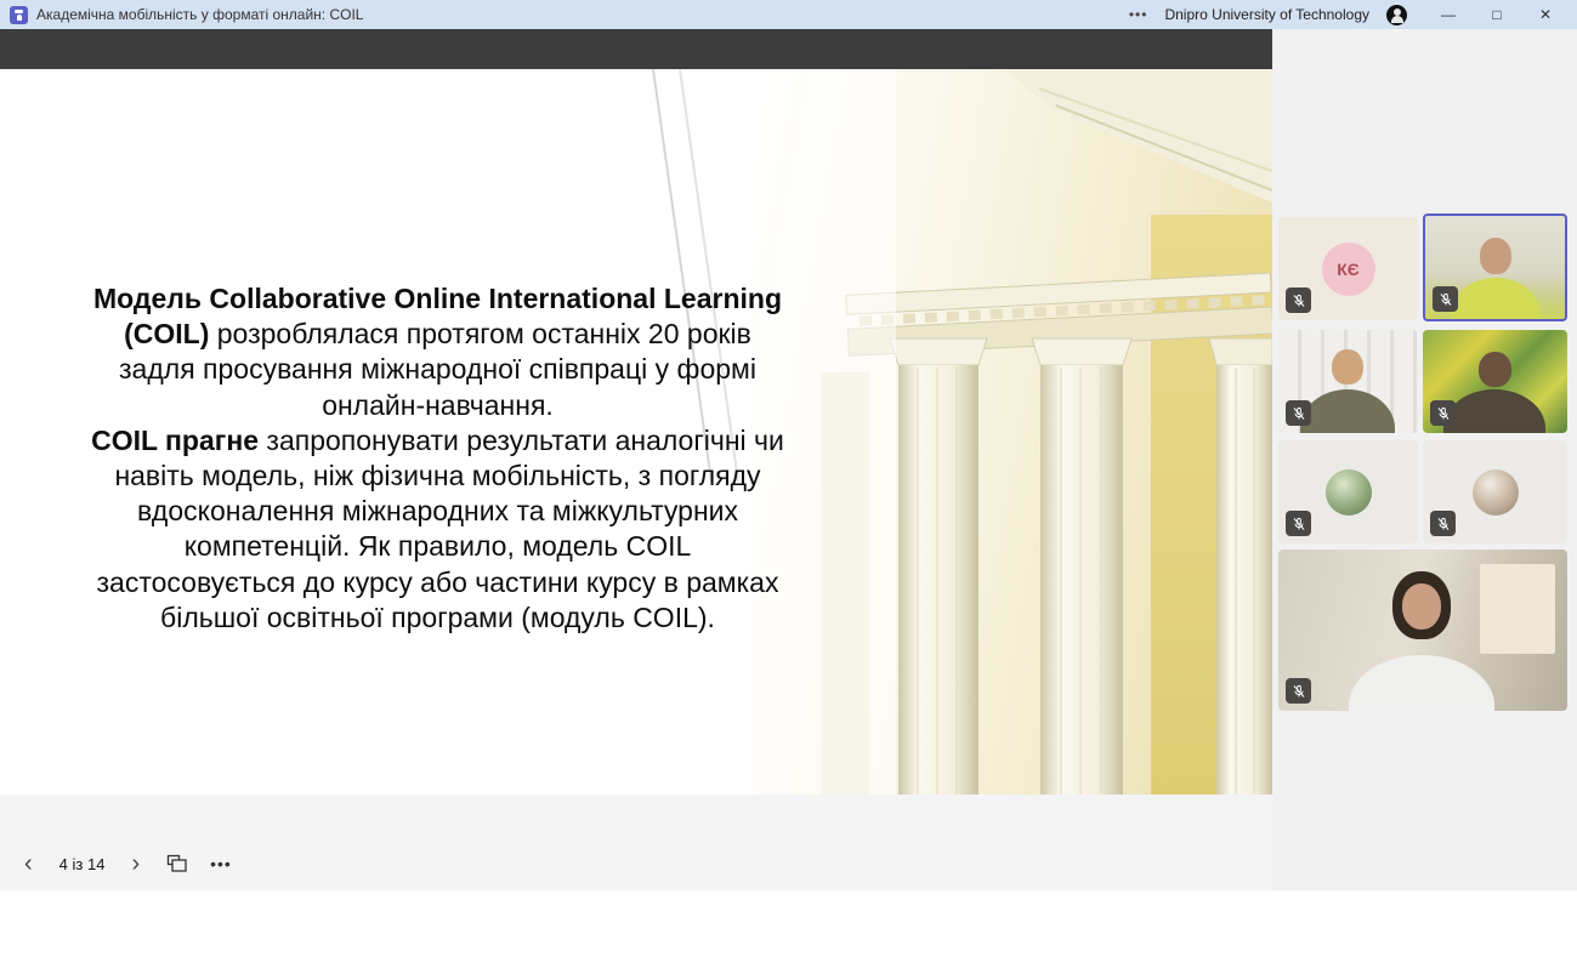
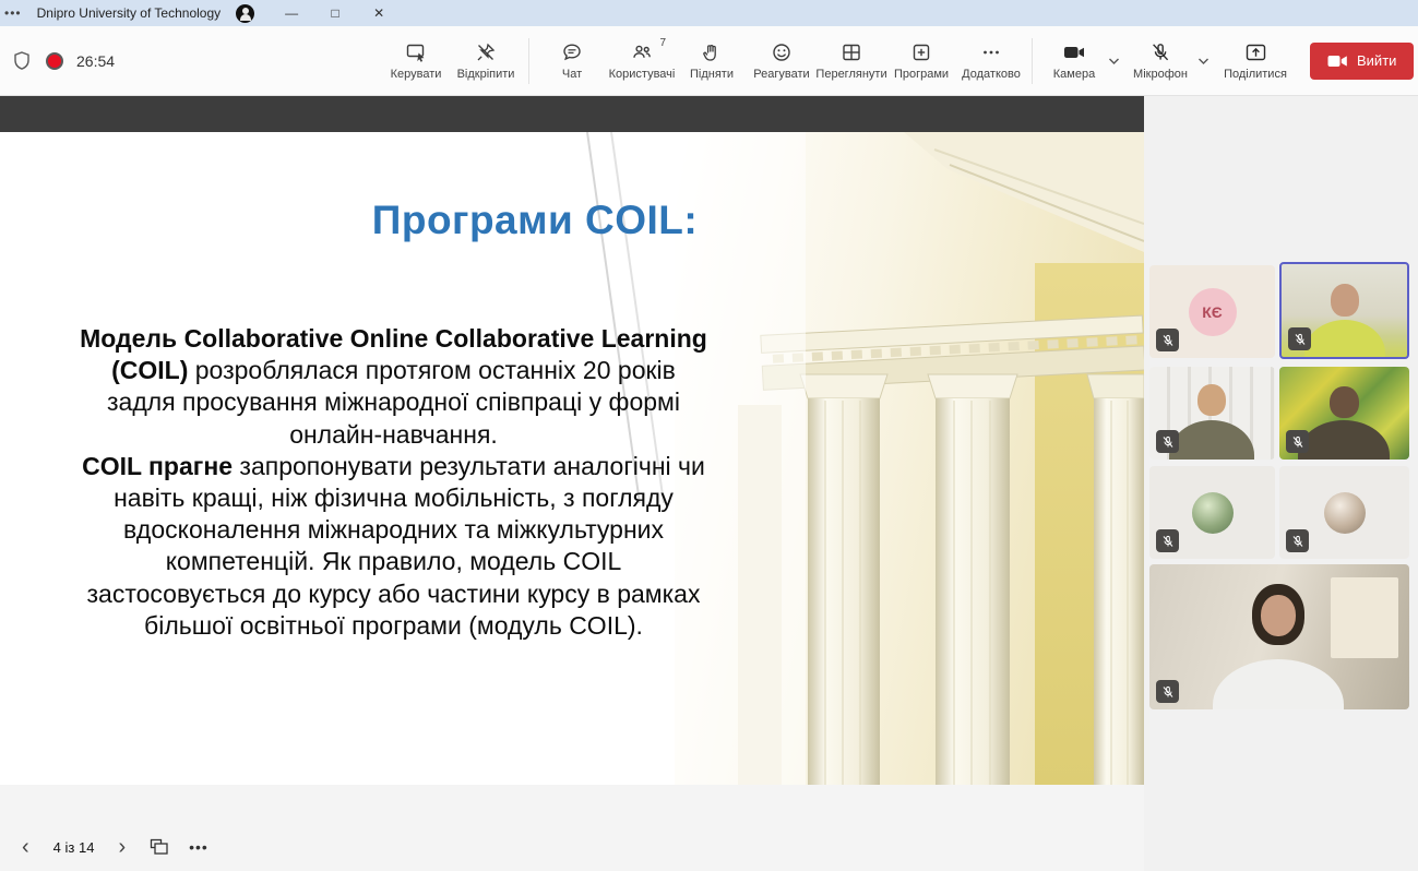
- Академічна мобільність у форматі онлайн: COIL
  •••
  Dnipro University of Technology
  —
  □
  ✕
+ 26:54
+ Керувати
+ Відкріпити
+ Чат
+ 7
+ Користувачі
+ Підняти
+ Реагувати
+ Переглянути
+ Програми
+ Додатково
+ Камера
+ Мікрофон
+ Поділитися
+ Вийти
+ Програми COIL:
- Модель Collaborative Online International Learning (COIL) розроблялася протягом останніх 20 років задля просування міжнародної співпраці у формі онлайн-навчання.
+ Модель Collaborative Online Collaborative Learning (COIL) розроблялася протягом останніх 20 років задля просування міжнародної співпраці у формі онлайн-навчання.
- COIL прагне запропонувати результати аналогічні чи навіть модель, ніж фізична мобільність, з погляду вдосконалення міжнародних та міжкультурних компетенцій. Як правило, модель COIL застосовується до курсу або частини курсу в рамках більшої освітньої програми (модуль COIL).
+ COIL прагне запропонувати результати аналогічні чи навіть кращі, ніж фізична мобільність, з погляду вдосконалення міжнародних та міжкультурних компетенцій. Як правило, модель COIL застосовується до курсу або частини курсу в рамках більшої освітньої програми (модуль COIL).
  ‹
  4 із 14
  ›
  •••
  КЄ
